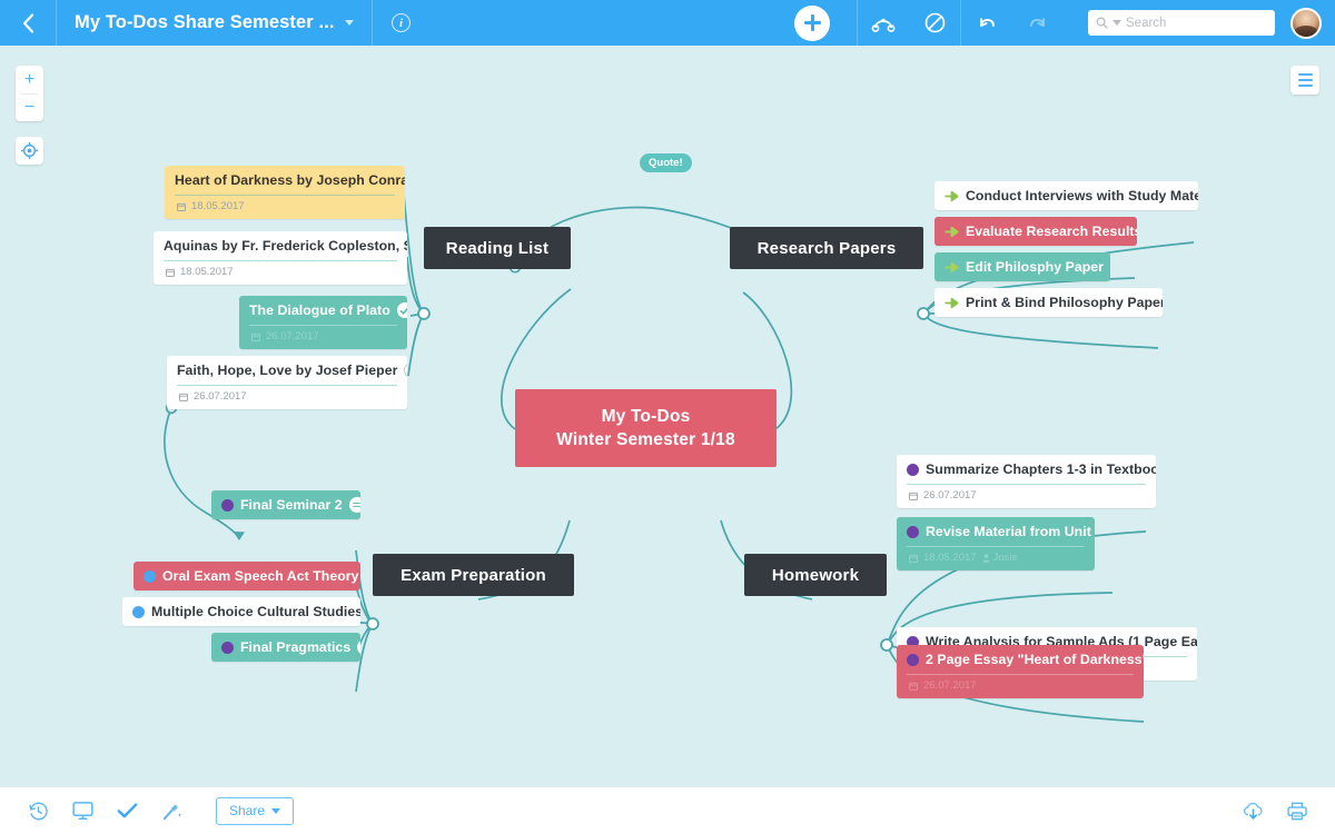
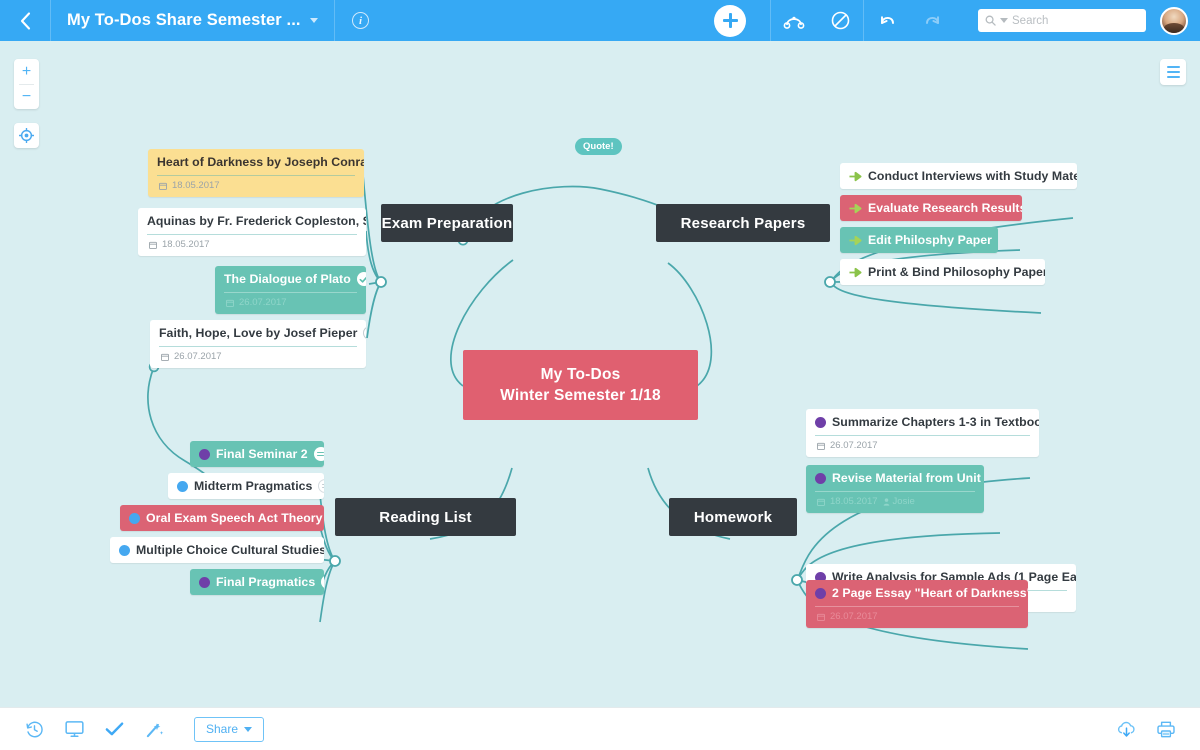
  My To-Dos Share Semester ...
  i
  Search
  Quote!
  +
  −
  My To-Dos
  Winter Semester 1/18
- Reading List
+ Exam Preparation
  Research Papers
- Exam Preparation
+ Reading List
  Homework
  Heart of Darkness by Joseph Conra
  18.05.2017
  Aquinas by Fr. Frederick Copleston,
  18.05.2017
  The Dialogue of Plato
  26.07.2017
  Faith, Hope, Love by Josef Pieper
  26.07.2017
  Conduct Interviews with Study Mate
  Evaluate Research Result
  Edit Philosphy Paper
  Print & Bind Philosophy Pape
  Final Seminar 2
+ Midterm Pragmatics
  Oral Exam Speech Act Theory
  Multiple Choice Cultural Studies
  Final Pragmatics
  Summarize Chapters 1-3 in Textboo
  26.07.2017
  Revise Material from Unit
  18.05.2017
  Josie
  Write Analysis for Sample Ads (1 Page Ea
  2 Page Essay "Heart of Darkness
  26.07.2017
  Share
